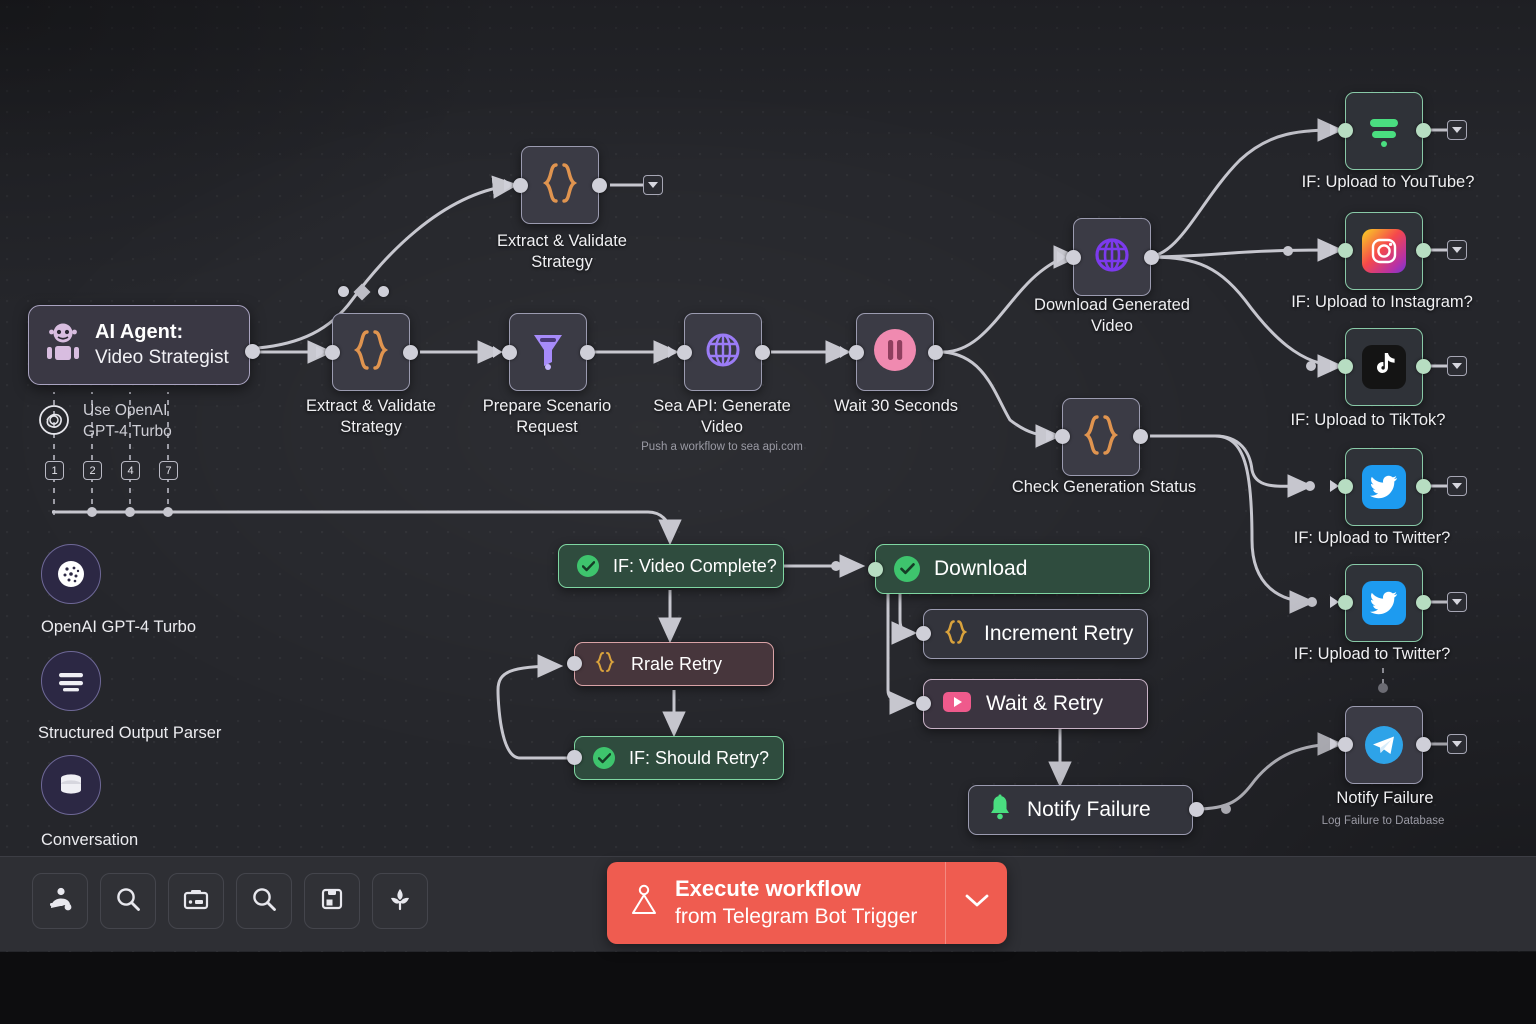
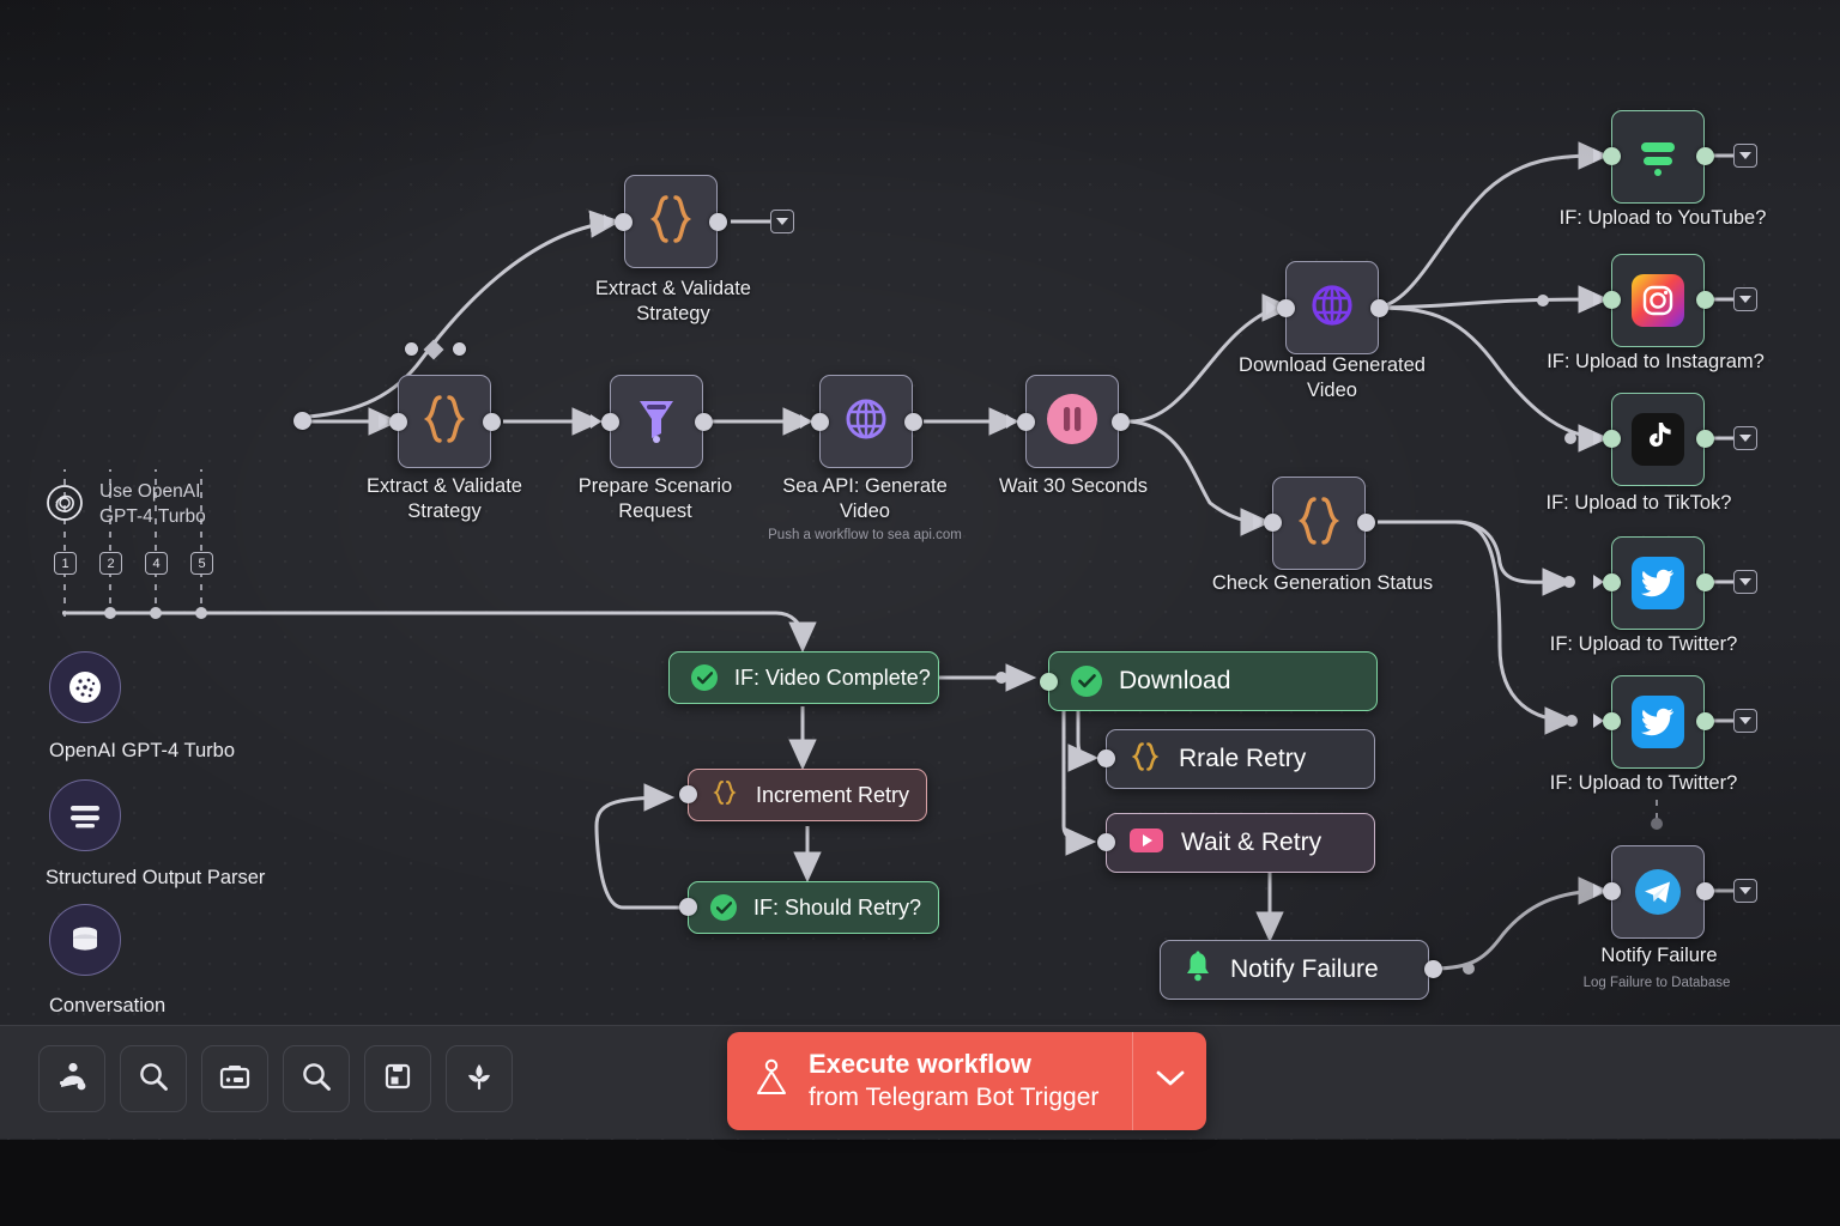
- AI Agent:
- Video Strategist
  Use OpenAI
  GPT-4 Turbo
  1
  2
  4
- 7
+ 5
  OpenAI GPT-4 Turbo
  Structured Output Parser
  Conversation
  Extract & Validate
  Strategy
  Extract & Validate
  Strategy
  Prepare Scenario
  Request
  Sea API: Generate
  Video
  Push a workflow to sea api.com
  Wait 30 Seconds
  Download Generated
  Video
  Check Generation Status
  IF: Upload to YouTube?
  IF: Upload to Instagram?
  IF: Upload to TikTok?
  IF: Upload to Twitter?
  IF: Upload to Twitter?
  Notify Failure
  Log Failure to Database
  IF: Video Complete?
- Rrale Retry
+ Increment Retry
  IF: Should Retry?
  Download
- Increment Retry
+ Rrale Retry
  Wait & Retry
  Notify Failure
  Execute workflow
  from Telegram Bot Trigger
